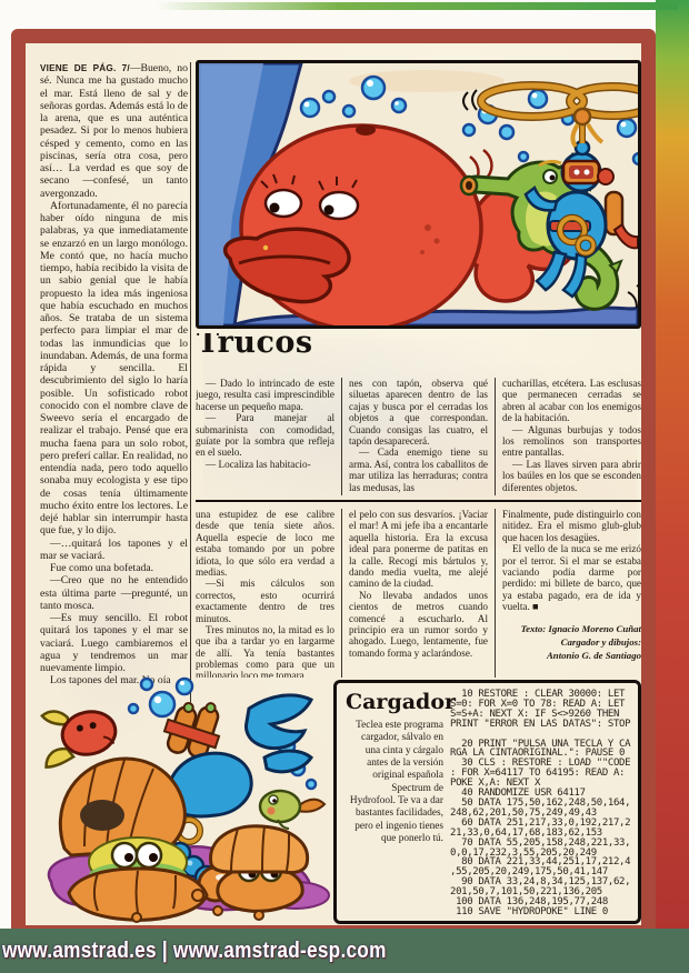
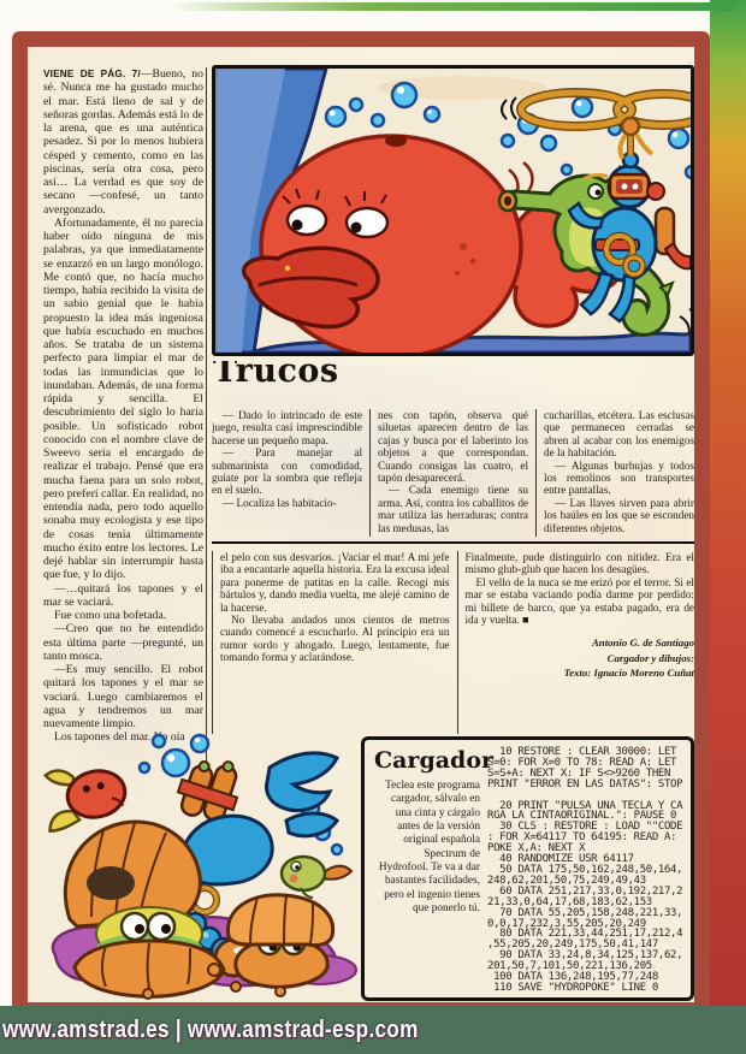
  VIENE DE PÁG. 7/—Bueno, no sé. Nunca me ha gustado mucho el mar. Está lleno de sal y de señoras gordas. Además está lo de la arena, que es una auténtica pesadez. Si por lo menos hubiera césped y cemento, como en las piscinas, sería otra cosa, pero así… La verdad es que soy de secano —confesé, un tanto avergonzado.
  Afortunadamente, él no parecía haber oído ninguna de mis palabras, ya que inmediatamente se enzarzó en un largo monólogo. Me contó que, no hacía mucho tiempo, había recibido la visita de un sabio genial que le había propuesto la idea más ingeniosa que había escuchado en muchos años. Se trataba de un sistema perfecto para limpiar el mar de todas las inmundicias que lo inundaban. Además, de una forma rápida y sencilla. El descubrimiento del siglo lo haría posible. Un sofisticado robot conocido con el nombre clave de Sweevo sería el encargado de realizar el trabajo. Pensé que era mucha faena para un solo robot, pero preferí callar. En realidad, no entendía nada, pero todo aquello sonaba muy ecologista y ese tipo de cosas tenía últimamente mucho éxito entre los lectores. Le dejé hablar sin interrumpir hasta que fue, y lo dijo.
  —…quitará los tapones y el mar se vaciará.
  Fue como una bofetada.
  —Creo que no he entendido esta última parte —pregunté, un tanto mosca.
  —Es muy sencillo. El robot quitará los tapones y el mar se vaciará. Luego cambiaremos el agua y tendremos un mar nuevamente limpio.
  Los tapones del mar. oía
  Trucos
  — Dado lo intrincado de este juego, resulta casi imprescindible hacerse un pequeño mapa.
  — Para manejar al submarinista con comodidad, guíate por la sombra que refleja en el suelo.
  — Localiza las habitacio-
- nes con tapón, observa qué siluetas aparecen dentro de las cajas y busca por el cerradas los objetos a que correspondan. Cuando consigas las cuatro, el tapón desaparecerá.
+ nes con tapón, observa qué siluetas aparecen dentro de las cajas y busca por el laberinto los objetos a que correspondan. Cuando consigas las cuatro, el tapón desaparecerá.
  — Cada enemigo tiene su arma. Así, contra los caballitos de mar utiliza las herraduras; contra las medusas, las
  cucharillas, etcétera. Las esclusas que permanecen cerradas se abren al acabar con los enemigos de la habitación.
  — Algunas burbujas y todos los remolinos son transportes entre pantallas.
  — Las llaves sirven para abrir los baúles en los que se esconden diferentes objetos.
- una estupidez de ese calibre desde que tenía siete años. Aquella especie de loco me estaba tomando por un pobre idiota, lo que sólo era verdad a medias.
- —Si mis cálculos son correctos, esto ocurrirá exactamente dentro de tres minutos.
- Tres minutos no, la mitad es lo que iba a tardar yo en largarme de allí. Ya tenía bastantes problemas como para que un millonario loco me tomara
- el pelo con sus desvaríos. ¡Vaciar el mar! A mi jefe iba a encantarle aquella historia. Era la excusa ideal para ponerme de patitas en la calle. Recogí mis bártulos y, dando media vuelta, me alejé camino de la ciudad.
+ el pelo con sus desvaríos. ¡Vaciar el mar! A mi jefe iba a encantarle aquella historia. Era la excusa ideal para ponerme de patitas en la calle. Recogí mis bártulos y, dando media vuelta, me alejé camino de la hacerse.
  No llevaba andados unos cientos de metros cuando comencé a escucharlo. Al principio era un rumor sordo y ahogado. Luego, lentamente, fue tomando forma y aclarándose.
  Finalmente, pude distinguirlo con nitidez. Era el mismo glub-glub que hacen los desagües.
  El vello de la nuca se me erizó por el terror. Si el mar se estaba vaciando podía darme por perdido: mi billete de barco, que ya estaba pagado, era de ida y vuelta. ■
- Texto: Ignacio Moreno Cuñat
+ Antonio G. de Santiago
  Cargador y dibujos:
- Antonio G. de Santiago
+ Texto: Ignacio Moreno Cuñat
  Cargado
  Teclea este programa cargador, sálvalo en una cinta y cárgalo antes de la versión original española Spectrum de Hydrofool. Te va a dar bastantes facilidades, pero el ingenio tienes que ponerlo tú.
  10 RESTORE : CLEAR 30000: LET
  S=0: FOR X=0 TO 78: READ A: LET
  S=S+A: NEXT X: IF S<>9260 THEN
  PRINT "ERROR EN LAS DATAS": STOP
  20 PRINT "PULSA UNA TECLA Y CA
  RGA LA CINTAORIGINAL.": PAUSE 0
  30 CLS : RESTORE : LOAD ""CODE
  : FOR X=64117 TO 64195: READ A:
  POKE X,A: NEXT X
  40 RANDOMIZE USR 64117
  50 DATA 175,50,162,248,50,164,
  248,62,201,50,75,249,49,43
  60 DATA 251,217,33,0,192,217,2
  21,33,0,64,17,68,183,62,153
  70 DATA 55,205,158,248,221,33,
  0,0,17,232,3,55,205,20,249
  80 DATA 221,33,44,251,17,212,4
  ,55,205,20,249,175,50,41,147
  90 DATA 33,24,8,34,125,137,62,
  201,50,7,101,50,221,136,205
  100 DATA 136,248,195,77,248
  110 SAVE "HYDROPOKE" LINE 0
  www.amstrad.es | www.amstrad-esp.com
